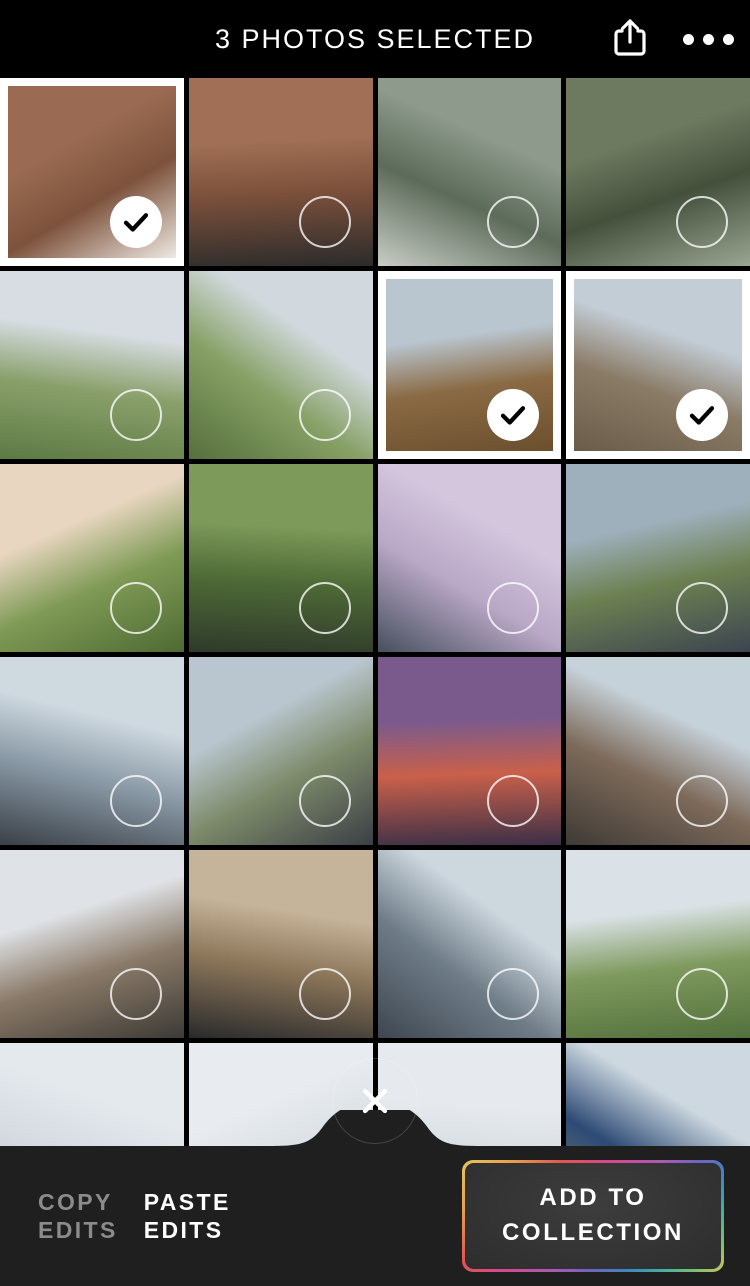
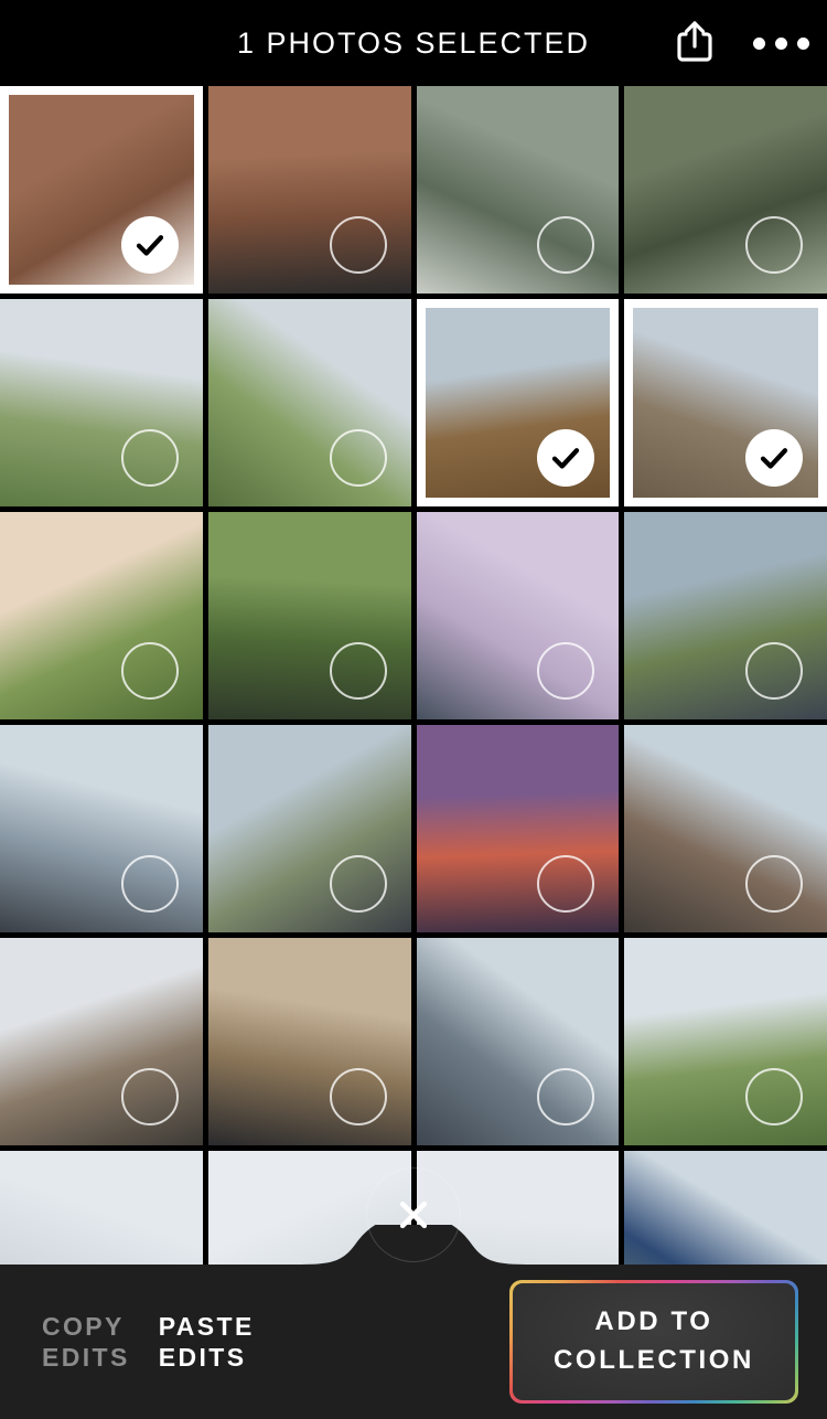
- 3 PHOTOS SELECTED
+ 1 PHOTOS SELECTED
  COPY
  EDITS
  PASTE
  EDITS
  ADD TO
  COLLECTION
